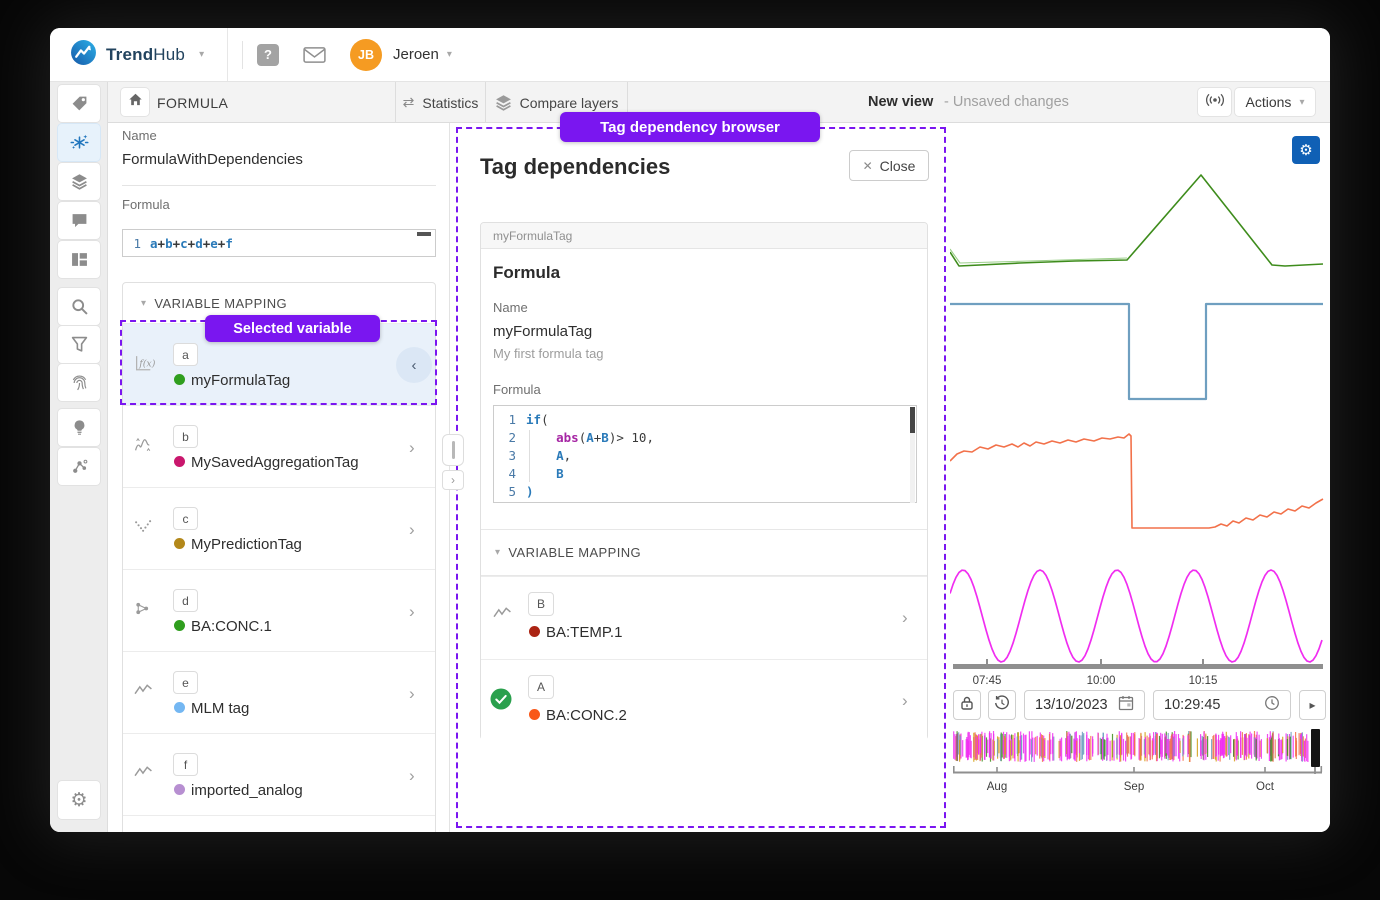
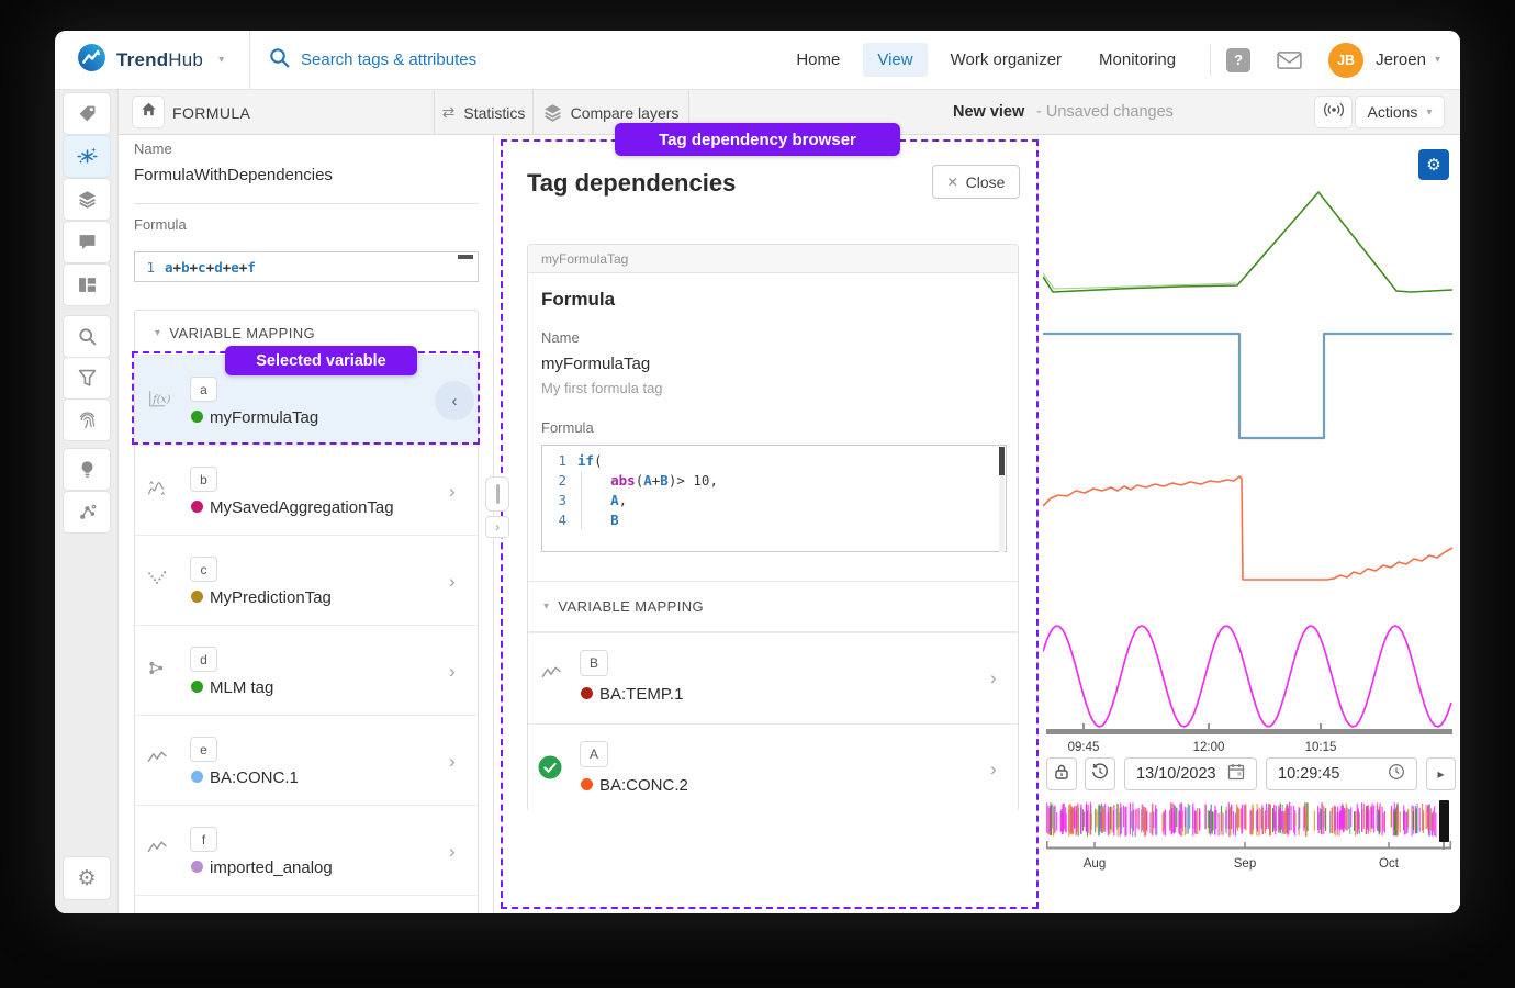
  TrendHub
  ▾
+ Search tags & attributes
+ Home
+ View
+ Work organizer
+ Monitoring
  ?
  JB
  Jeroen
  ▾
  FORMULA
  ⇄
  Statistics
  Compare layers
  New view
  - Unsaved changes
  Actions
  ▾
  ⚙
  Name
  FormulaWithDependencies
  Formula
  1
  a+b+c+d+e+f
  ▾
  VARIABLE MAPPING
  f(x)
  a
  myFormulaTag
  ‹
  b
  MySavedAggregationTag
  ›
  c
  MyPredictionTag
  ›
  d
- BA:CONC.1
+ MLM tag
  ›
  e
- MLM tag
+ BA:CONC.1
  ›
  f
  imported_analog
  ›
  Selected variable
  ›
  Tag dependencies
  ✕
  Close
  myFormulaTag
  Formula
  Name
  myFormulaTag
  My first formula tag
  Formula
  1
  if(
  2
  abs(A+B)> 10,
  3
  A,
  4
  B
- 5
- )
  ▾
  VARIABLE MAPPING
  B
  BA:TEMP.1
  ›
  A
  BA:CONC.2
  ›
  Tag dependency browser
- 07:45
+ 09:45
- 10:00
+ 12:00
  10:15
  Aug
  Sep
  Oct
  ⚙
  13/10/2023
  10:29:45
  ▸
